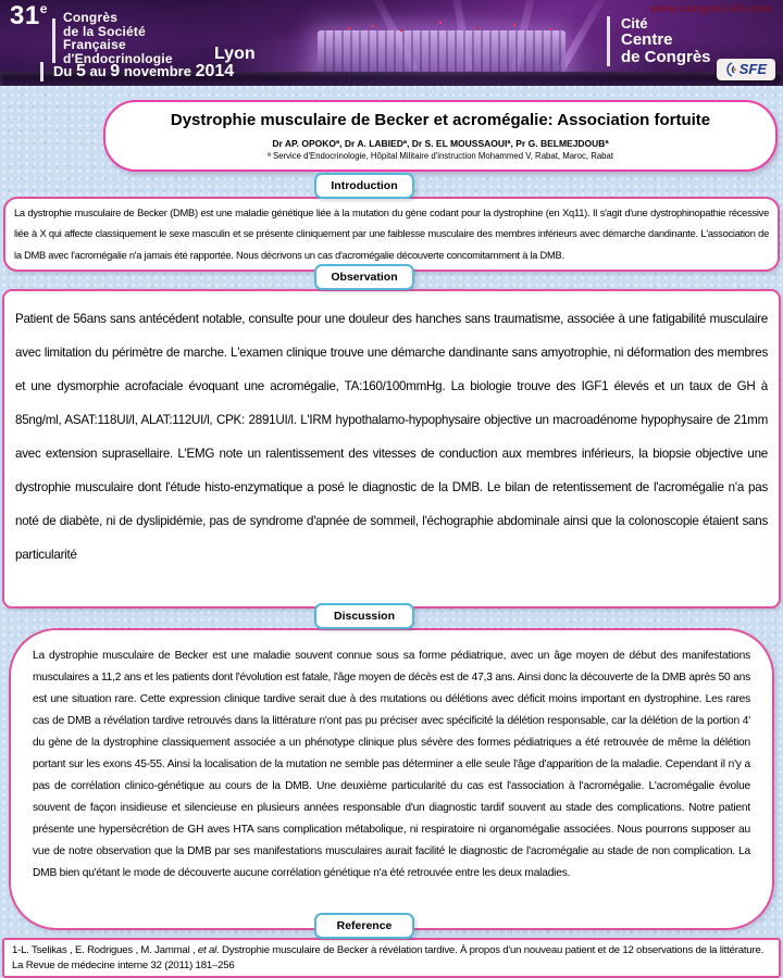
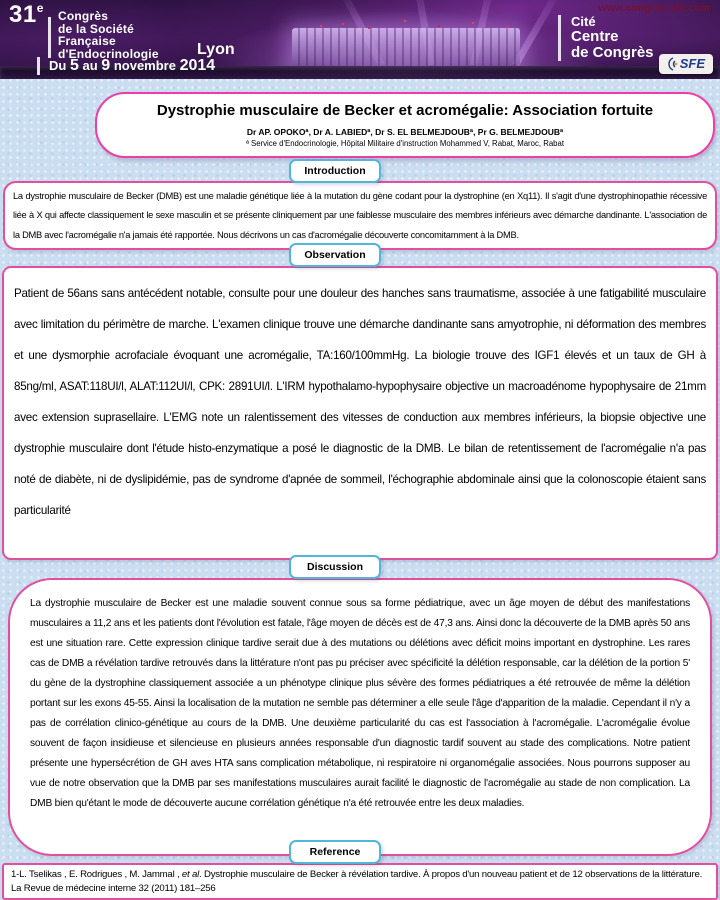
  31e
  Congrès
  de la Société
  Française
  d'Endocrinologie
  Lyon
  Du 5 au 9 novembre 2014
  www.congres-sfe.com
  Cité
  Centre
  de Congrès
  SFE
  Dystrophie musculaire de Becker et acromégalie: Association fortuite
- Dr AP. OPOKOª, Dr A. LABIEDª, Dr S. EL MOUSSAOUIª, Pr G. BELMEJDOUBª
+ Dr AP. OPOKOª, Dr A. LABIEDª, Dr S. EL BELMEJDOUBª, Pr G. BELMEJDOUBª
  ª Service d'Endocrinologie, Hôpital Militaire d'instruction Mohammed V, Rabat, Maroc, Rabat
  Introduction
  La dystrophie musculaire de Becker (DMB) est une maladie génétique liée à la mutation du gène codant pour la dystrophine (en Xq11). Il s'agit d'une dystrophinopathie récessive liée à X qui affecte classiquement le sexe masculin et se présente cliniquement par une faiblesse musculaire des membres inférieurs avec démarche dandinante. L'association de la DMB avec l'acromégalie n'a jamais été rapportée. Nous décrivons un cas d'acromégalie découverte concomitamment à la DMB.
  Observation
  Patient de 56ans sans antécédent notable, consulte pour une douleur des hanches sans traumatisme, associée à une fatigabilité musculaire avec limitation du périmètre de marche. L'examen clinique trouve une démarche dandinante sans amyotrophie, ni déformation des membres et une dysmorphie acrofaciale évoquant une acromégalie, TA:160/100mmHg. La biologie trouve des IGF1 élevés et un taux de GH à 85ng/ml, ASAT:118UI/l, ALAT:112UI/l, CPK: 2891UI/l. L'IRM hypothalamo-hypophysaire objective un macroadénome hypophysaire de 21mm avec extension suprasellaire. L'EMG note un ralentissement des vitesses de conduction aux membres inférieurs, la biopsie objective une dystrophie musculaire dont l'étude histo-enzymatique a posé le diagnostic de la DMB. Le bilan de retentissement de l'acromégalie n'a pas noté de diabète, ni de dyslipidémie, pas de syndrome d'apnée de sommeil, l'échographie abdominale ainsi que la colonoscopie étaient sans particularité
  Discussion
- La dystrophie musculaire de Becker est une maladie souvent connue sous sa forme pédiatrique, avec un âge moyen de début des manifestations musculaires a 11,2 ans et les patients dont l'évolution est fatale, l'âge moyen de décès est de 47,3 ans. Ainsi donc la découverte de la DMB après 50 ans est une situation rare. Cette expression clinique tardive serait due à des mutations ou délétions avec déficit moins important en dystrophine. Les rares cas de DMB a révélation tardive retrouvés dans la littérature n'ont pas pu préciser avec spécificité la délétion responsable, car la délétion de la portion 4' du gène de la dystrophine classiquement associée a un phénotype clinique plus sévère des formes pédiatriques a été retrouvée de même la délétion portant sur les exons 45-55. Ainsi la localisation de la mutation ne semble pas déterminer a elle seule l'âge d'apparition de la maladie. Cependant il n'y a pas de corrélation clinico-génétique au cours de la DMB. Une deuxième particularité du cas est l'association à l'acromégalie. L'acromégalie évolue souvent de façon insidieuse et silencieuse en plusieurs années responsable d'un diagnostic tardif souvent au stade des complications. Notre patient présente une hypersécrétion de GH aves HTA sans complication métabolique, ni respiratoire ni organomégalie associées. Nous pourrons supposer au vue de notre observation que la DMB par ses manifestations musculaires aurait facilité le diagnostic de l'acromégalie au stade de non complication. La DMB bien qu'étant le mode de découverte aucune corrélation génétique n'a été retrouvée entre les deux maladies.
+ La dystrophie musculaire de Becker est une maladie souvent connue sous sa forme pédiatrique, avec un âge moyen de début des manifestations musculaires a 11,2 ans et les patients dont l'évolution est fatale, l'âge moyen de décès est de 47,3 ans. Ainsi donc la découverte de la DMB après 50 ans est une situation rare. Cette expression clinique tardive serait due à des mutations ou délétions avec déficit moins important en dystrophine. Les rares cas de DMB a révélation tardive retrouvés dans la littérature n'ont pas pu préciser avec spécificité la délétion responsable, car la délétion de la portion 5' du gène de la dystrophine classiquement associée a un phénotype clinique plus sévère des formes pédiatriques a été retrouvée de même la délétion portant sur les exons 45-55. Ainsi la localisation de la mutation ne semble pas déterminer a elle seule l'âge d'apparition de la maladie. Cependant il n'y a pas de corrélation clinico-génétique au cours de la DMB. Une deuxième particularité du cas est l'association à l'acromégalie. L'acromégalie évolue souvent de façon insidieuse et silencieuse en plusieurs années responsable d'un diagnostic tardif souvent au stade des complications. Notre patient présente une hypersécrétion de GH aves HTA sans complication métabolique, ni respiratoire ni organomégalie associées. Nous pourrons supposer au vue de notre observation que la DMB par ses manifestations musculaires aurait facilité le diagnostic de l'acromégalie au stade de non complication. La DMB bien qu'étant le mode de découverte aucune corrélation génétique n'a été retrouvée entre les deux maladies.
  Reference
  1-L. Tselikas , E. Rodrigues , M. Jammal , et al. Dystrophie musculaire de Becker à révélation tardive. À propos d'un nouveau patient et de 12 observations de la littérature. La Revue de médecine interne 32 (2011) 181–256
